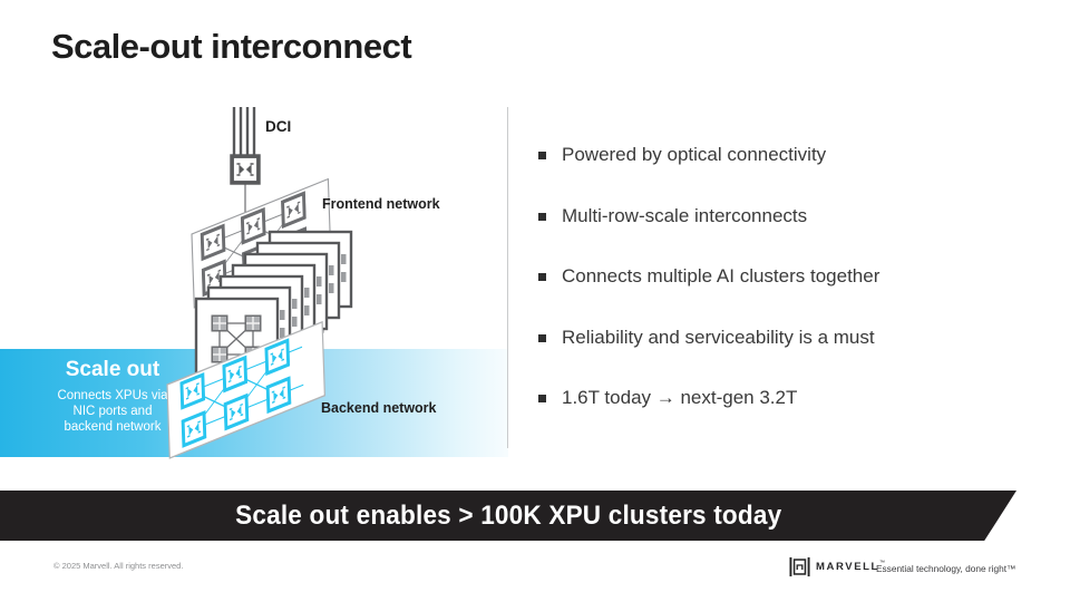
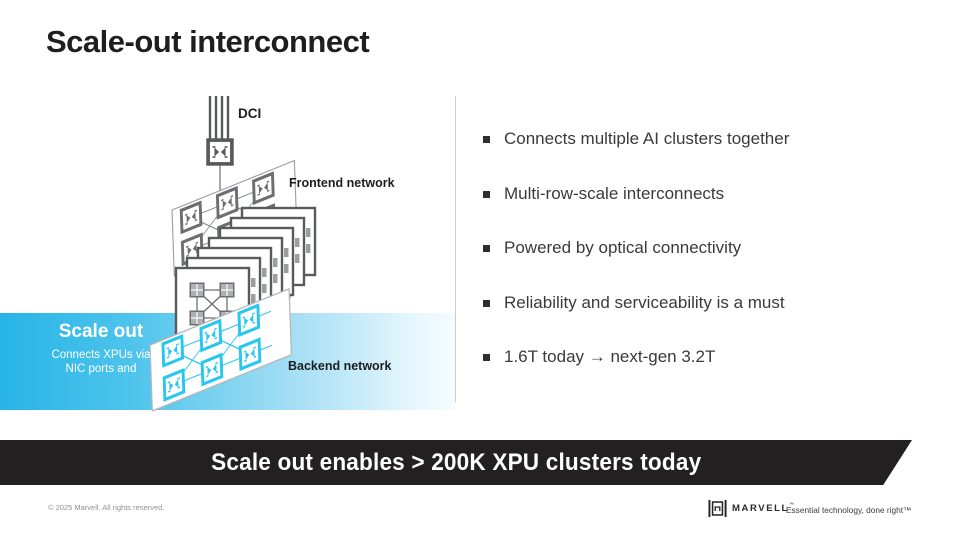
  Scale-out interconnect
  Scale out
  Connects XPUs via
  NIC ports and
- backend network
  DCI
  Frontend network
  Backend network
- Powered by optical connectivity
+ Connects multiple AI clusters together
  Multi-row-scale interconnects
- Connects multiple AI clusters together
+ Powered by optical connectivity
  Reliability and serviceability is a must
  1.6T today → next-gen 3.2T
- Scale out enables > 100K XPU clusters today
+ Scale out enables > 200K XPU clusters today
  © 2025 Marvell. All rights reserved.
  MARVELL
  Essential technology, done right™
